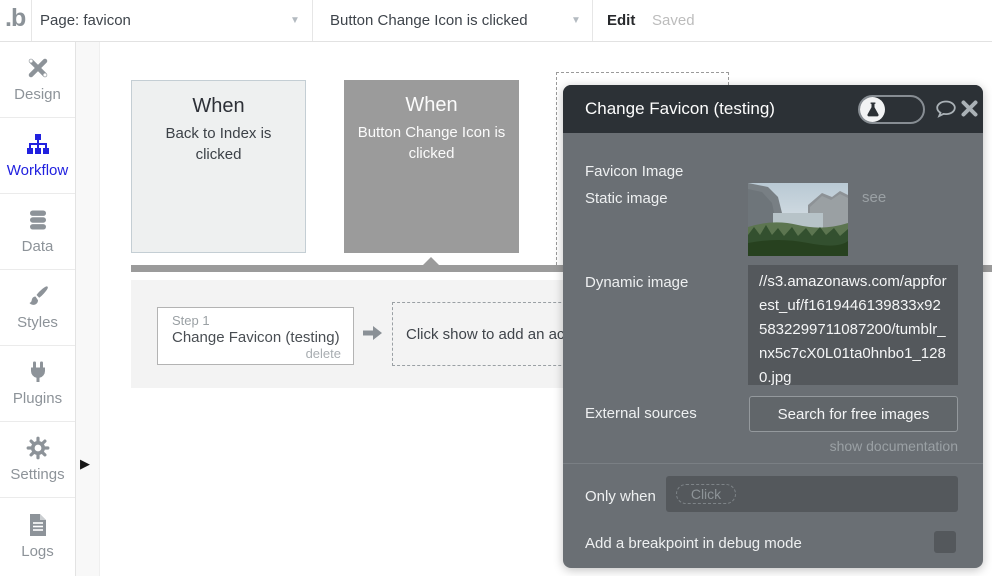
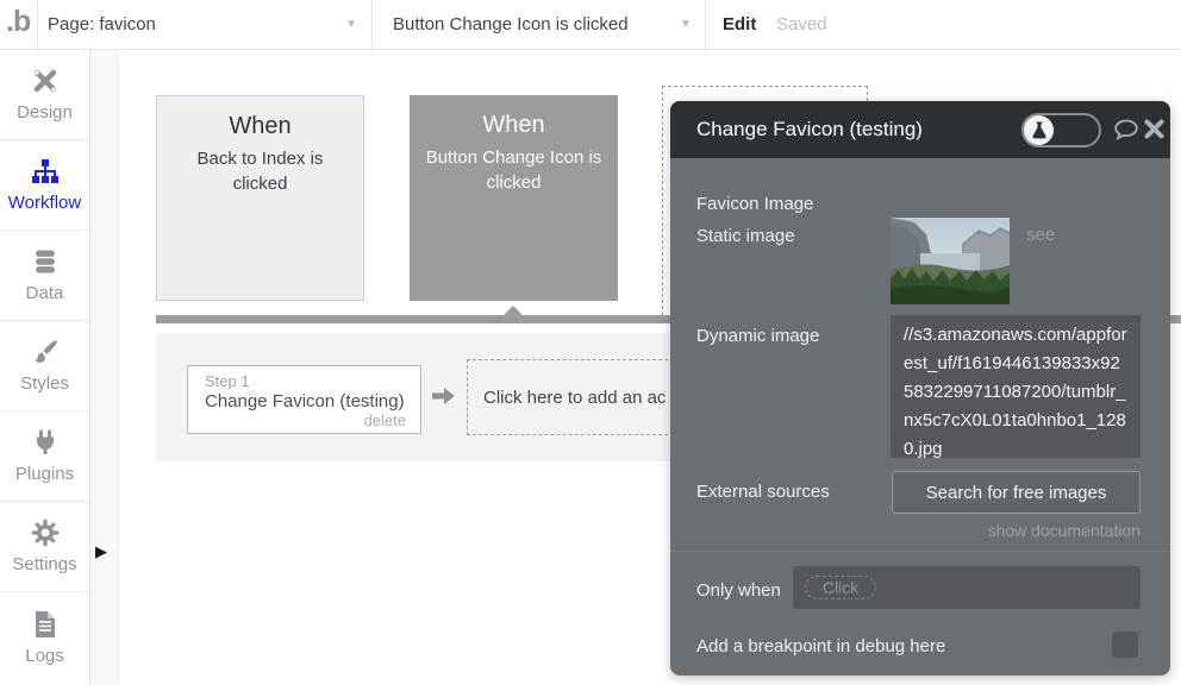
  .b
  Page: favicon
  ▼
  Button Change Icon is clicked
  ▼
  Edit
  Saved
  Design
  Workflow
  Data
  Styles
  Plugins
  Settings
  Logs
  ▶
  When
  Back to Index is clicked
  When
  Button Change Icon is clicked
  Step 1
  Change Favicon (testing)
  delete
- Click show to add an ac
+ Click here to add an ac
  Change Favicon (testing)
  Favicon Image
  Static image
  see
  Dynamic image
  //s3.amazonaws.com/appforest_uf/f1619446139833x925832299711087200/tumblr_nx5c7cX0L01ta0hnbo1_1280.jpg
  External sources
  Search for free images
  show documentation
  Only when
  Click
- Add a breakpoint in debug mode
+ Add a breakpoint in debug here
